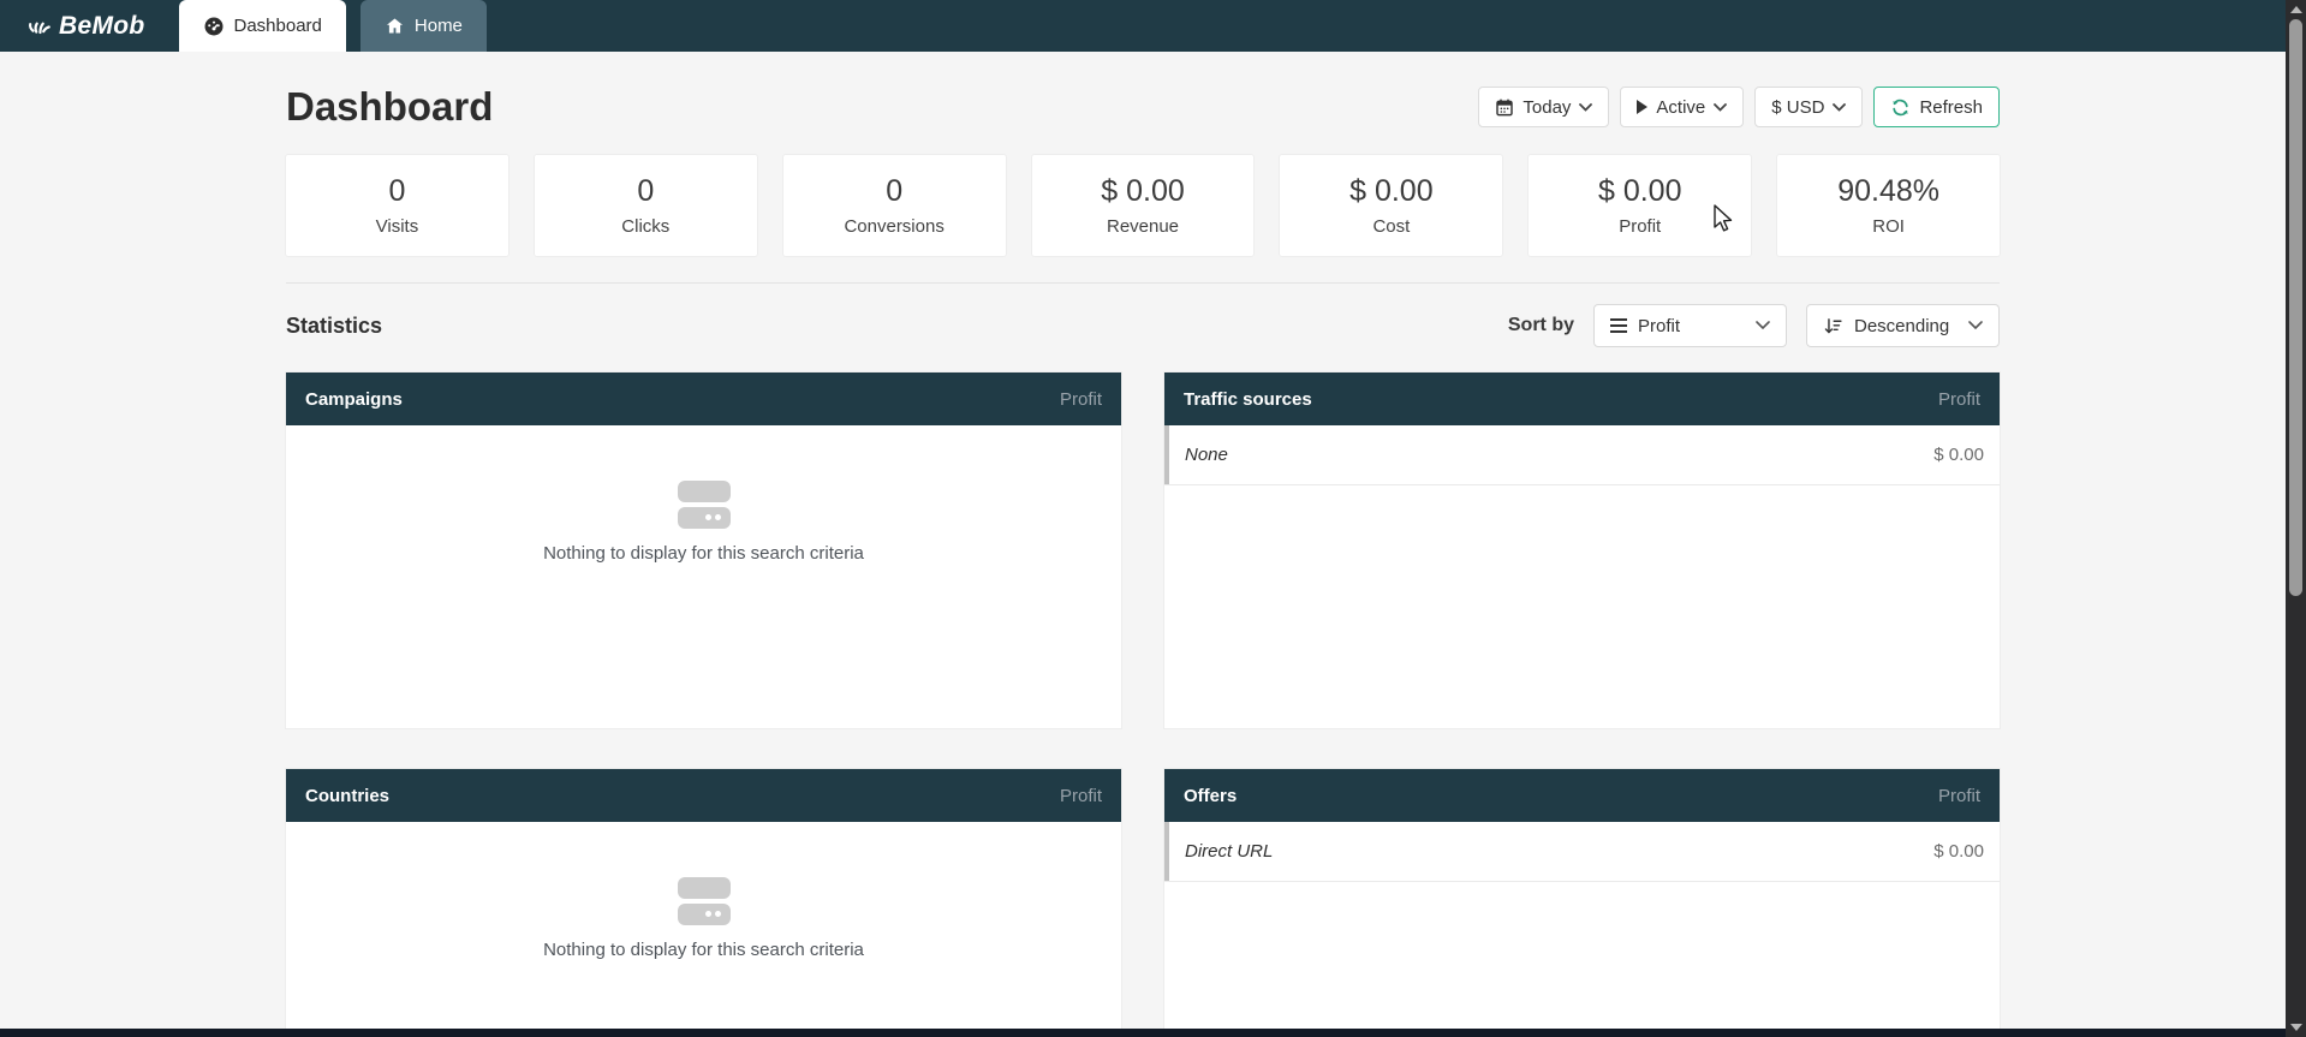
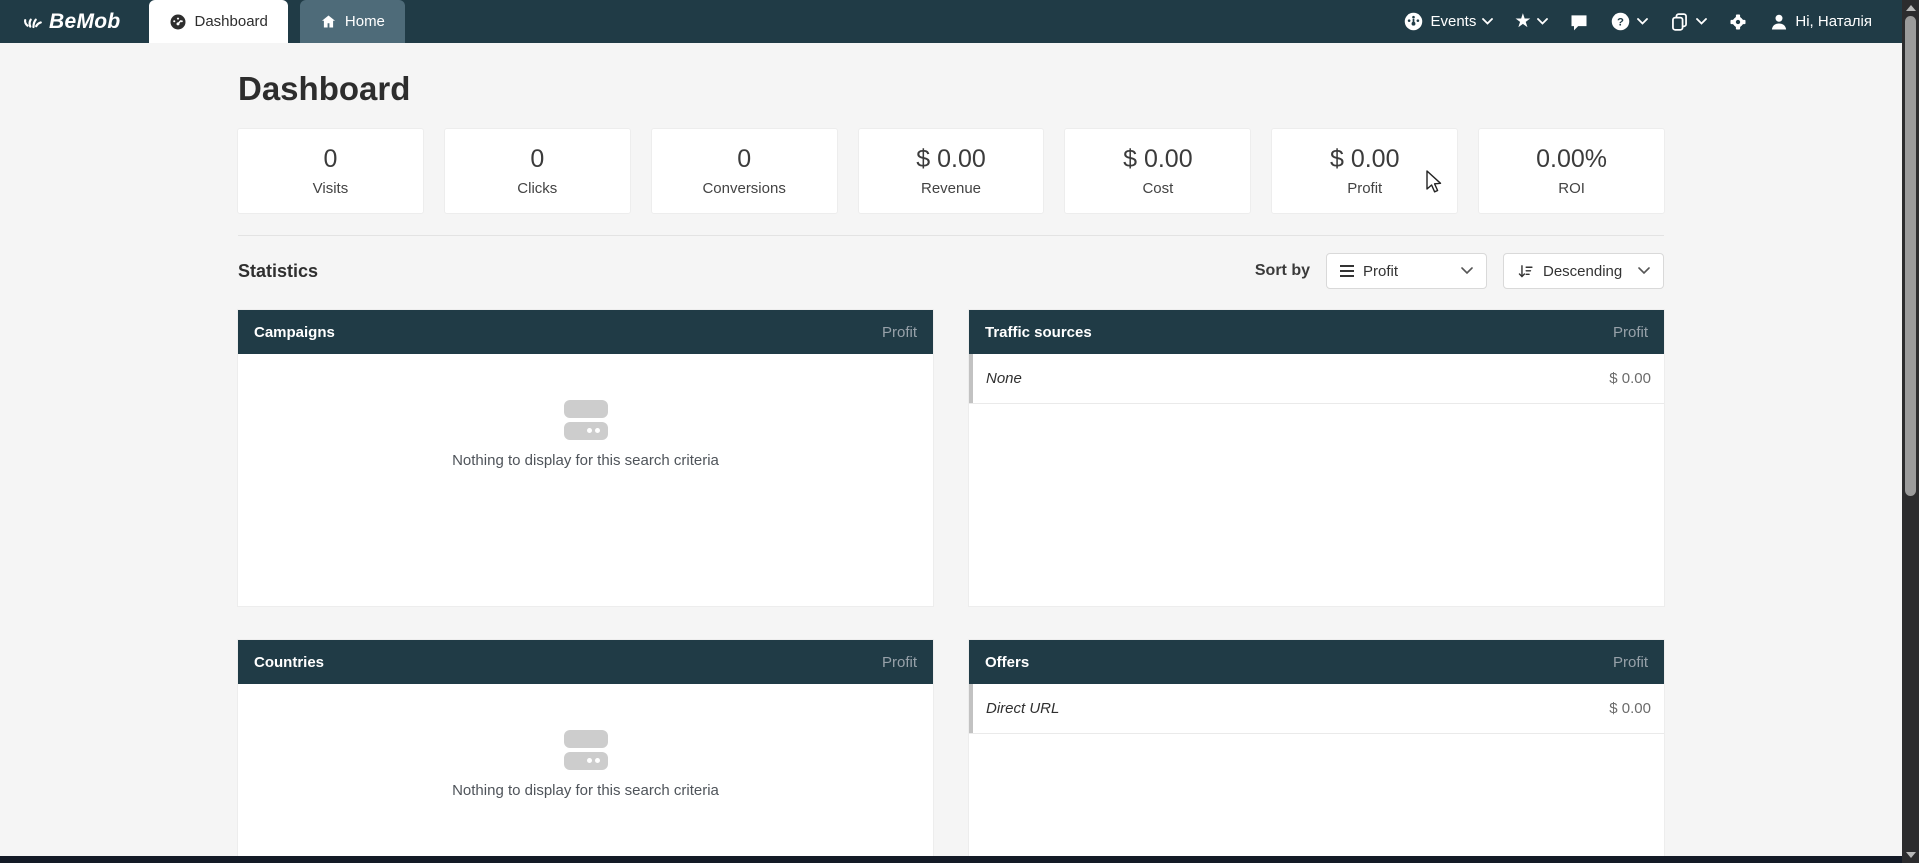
  BeMob
  Dashboard
  Home
+ Events
+ ★
+ ?
+ Hi, Наталія
  Dashboard
- Today
- Active
- $ USD
- Refresh
  0
  Visits
  0
  Clicks
  0
  Conversions
  $ 0.00
  Revenue
  $ 0.00
  Cost
  $ 0.00
  Profit
- 90.48%
+ 0.00%
  ROI
  Statistics
  Sort by
  Profit
  Descending
  Campaigns
  Profit
  Nothing to display for this search criteria
  Traffic sources
  Profit
  None
  $ 0.00
  Countries
  Profit
  Nothing to display for this search criteria
  Offers
  Profit
  Direct URL
  $ 0.00
